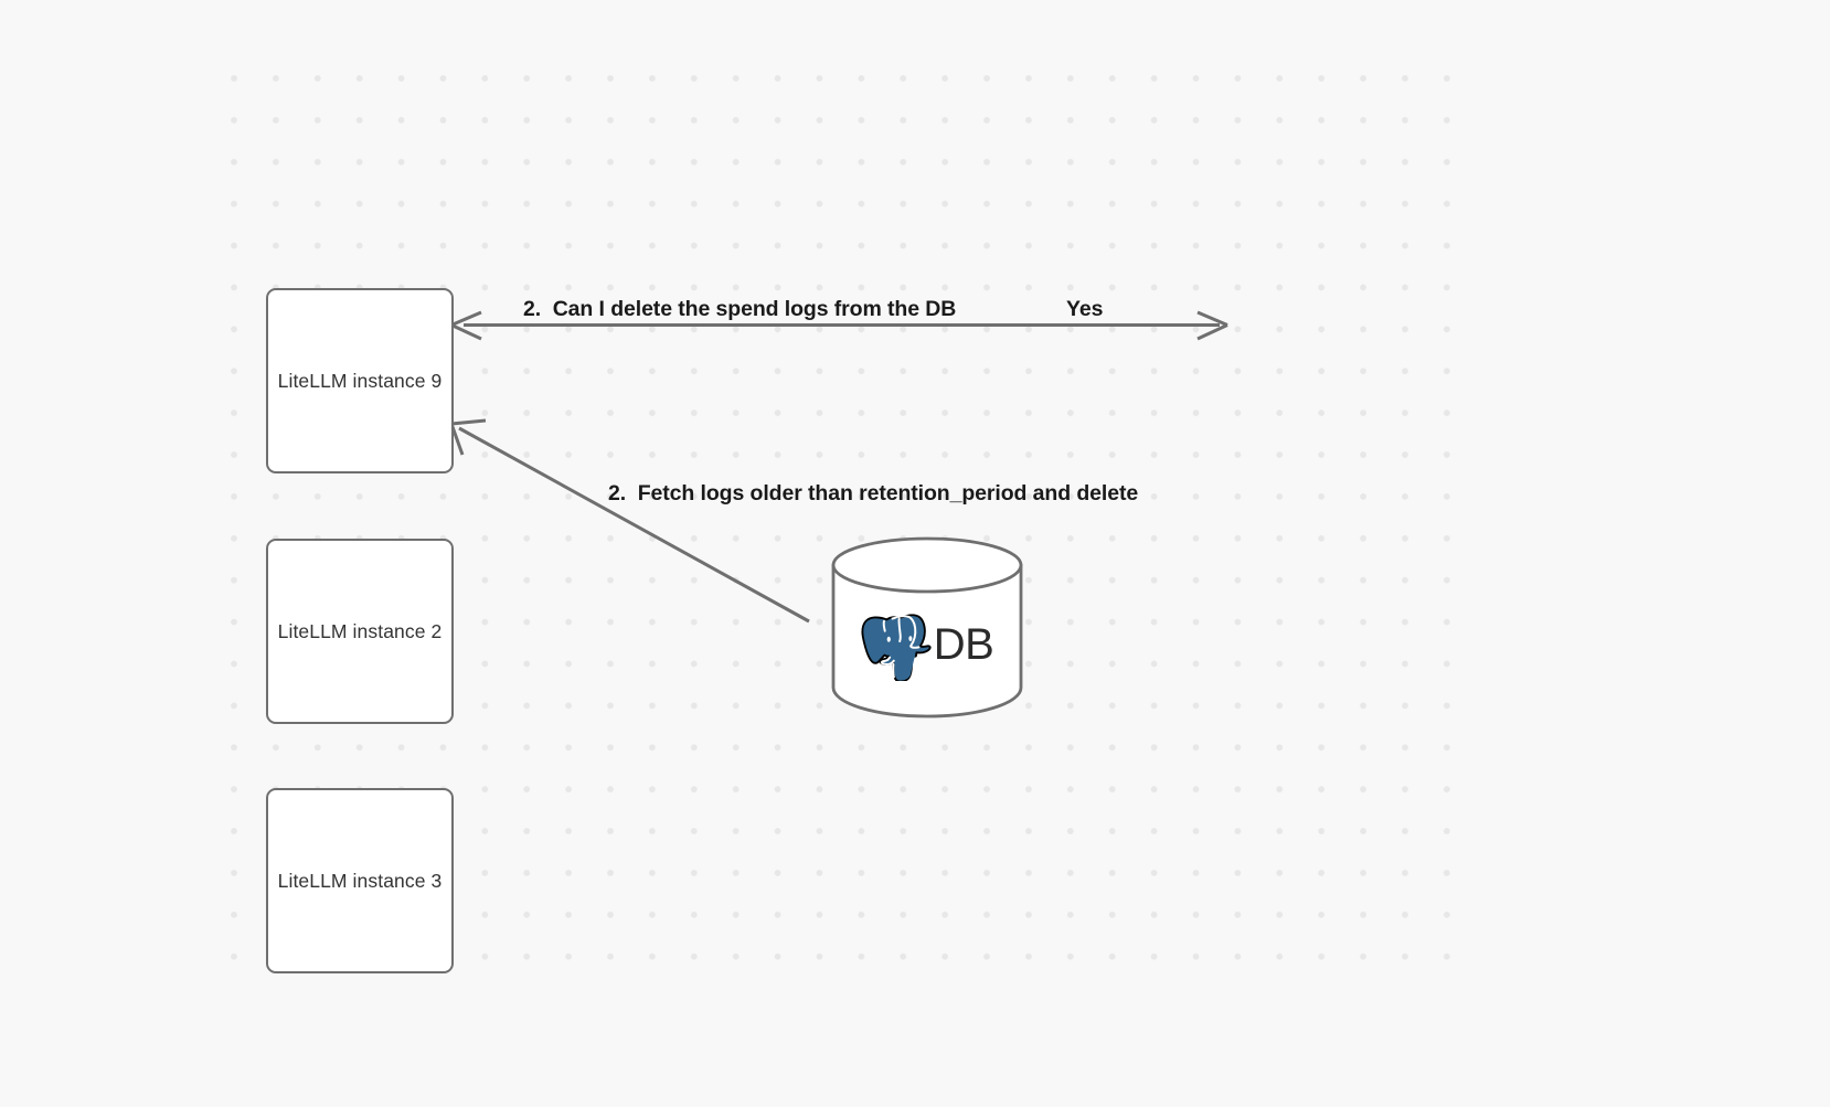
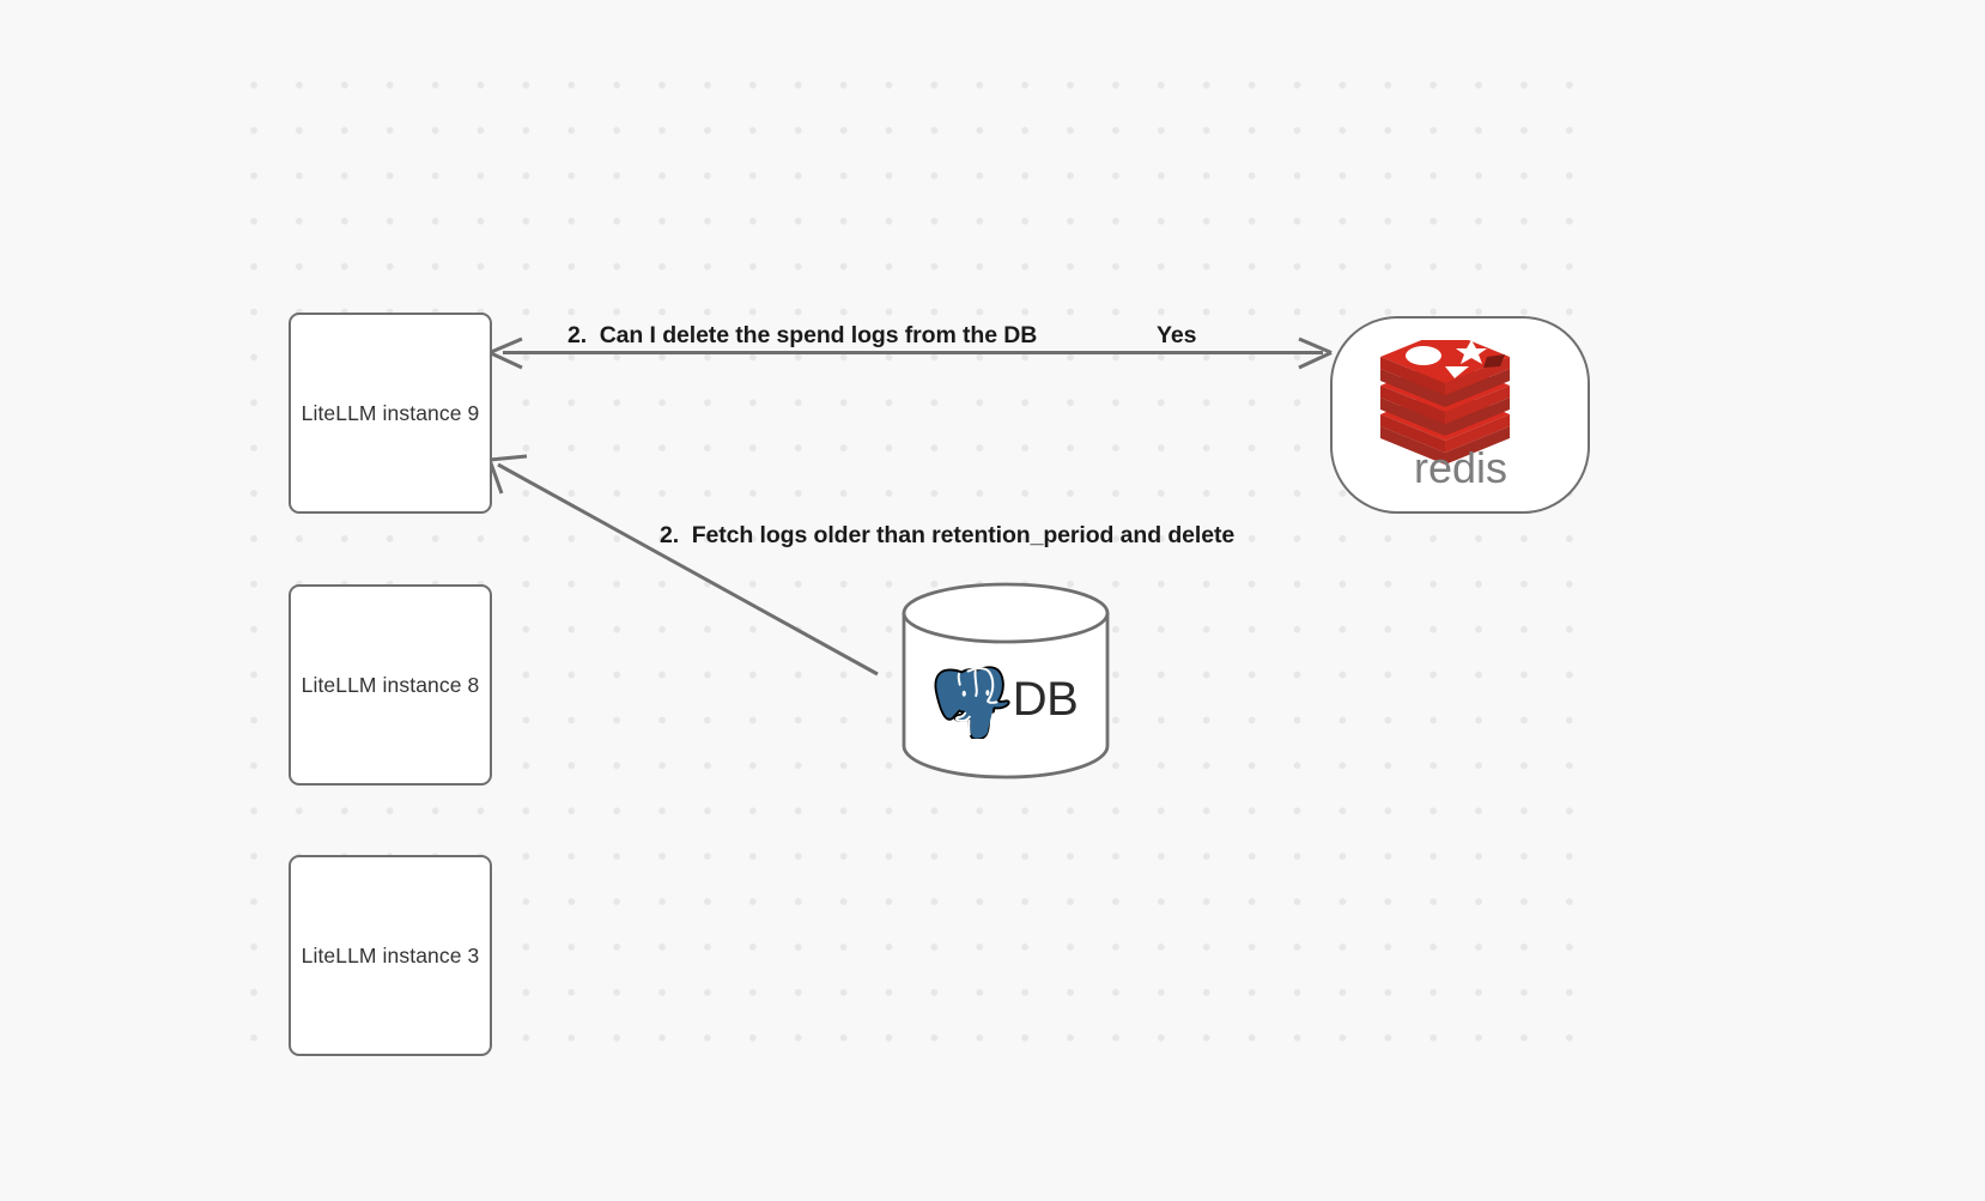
  2. Can I delete the spend logs from the DB
  Yes
  2. Fetch logs older than retention_period and delete
  LiteLLM instance 9
- LiteLLM instance 2
+ LiteLLM instance 8
  LiteLLM instance 3
+ redis
  DB
